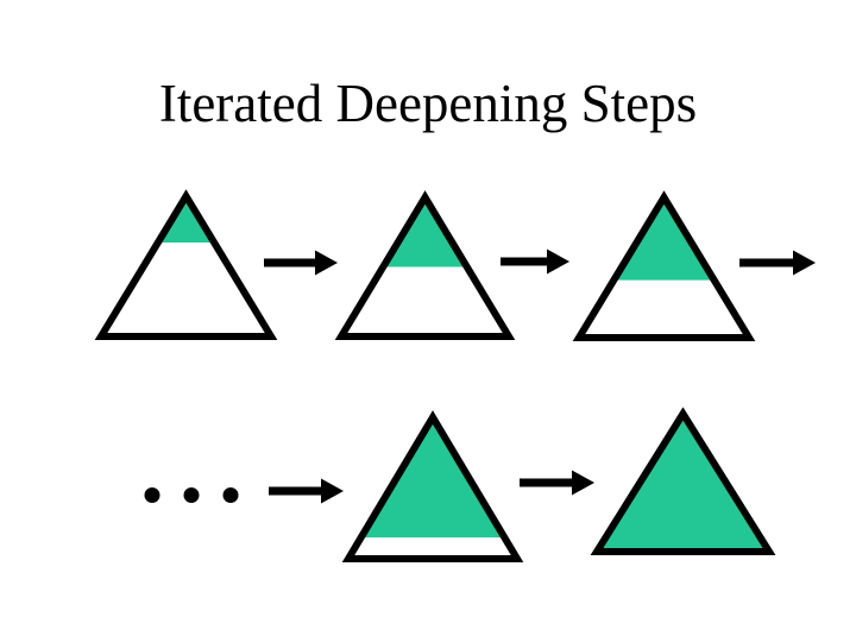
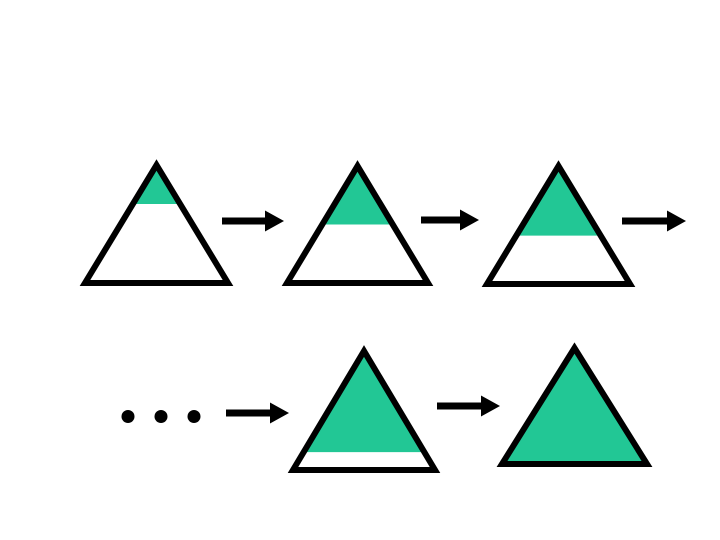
- Iterated Deepening Steps
